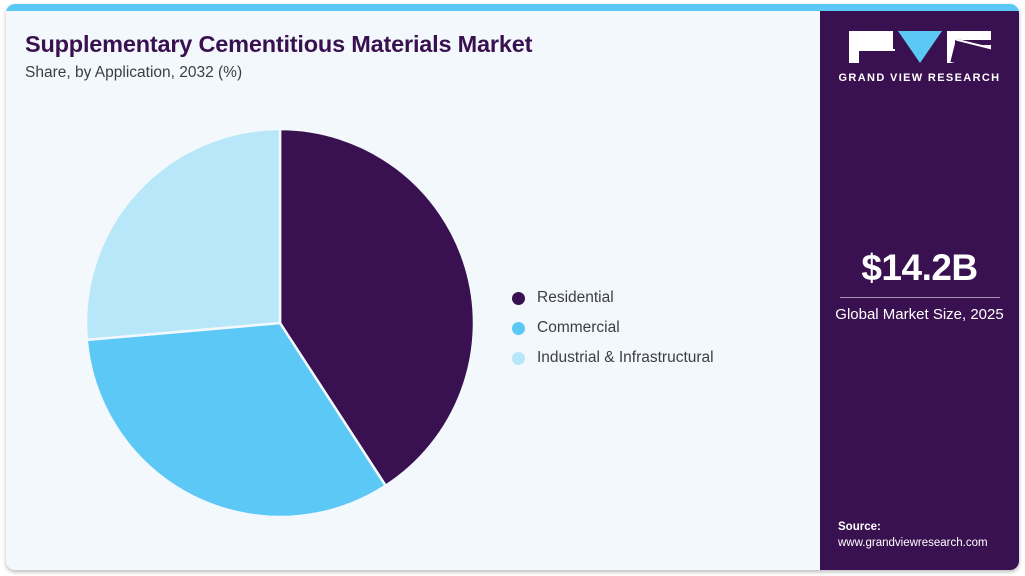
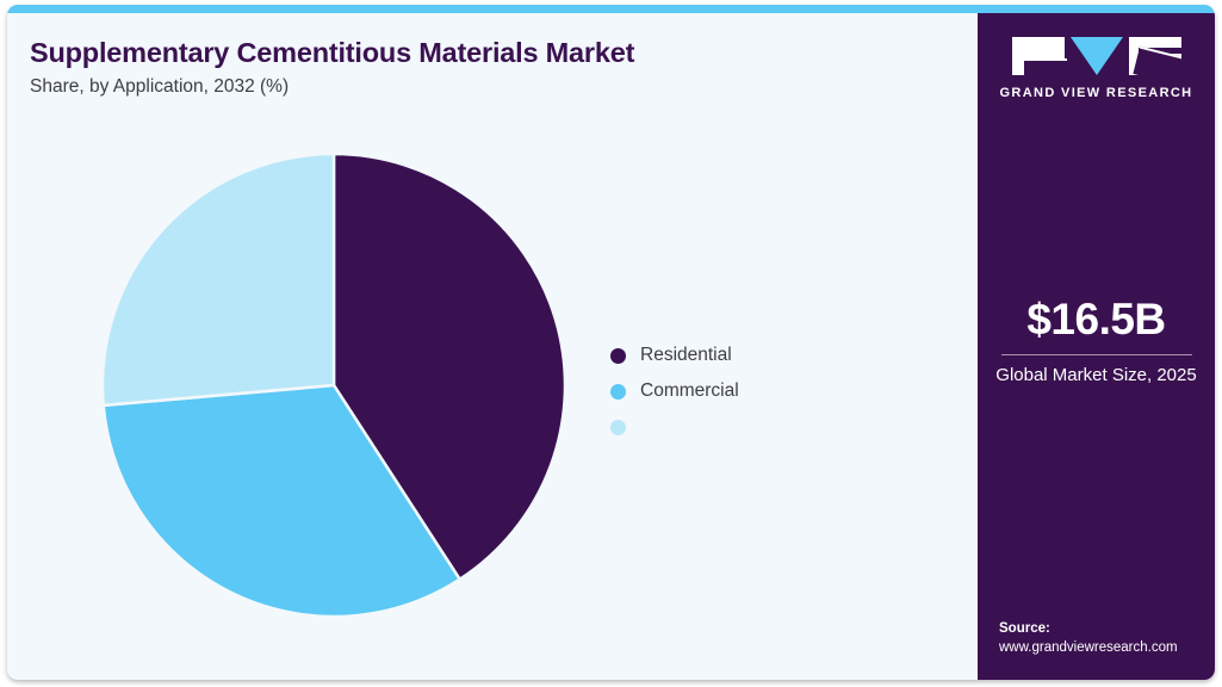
  Supplementary Cementitious Materials Market
  Share, by Application, 2032 (%)
  Residential
  Commercial
- Industrial & Infrastructural
  GRAND VIEW RESEARCH
- $14.2B
+ $16.5B
  Global Market Size, 2025
  Source:
  www.grandviewresearch.com
